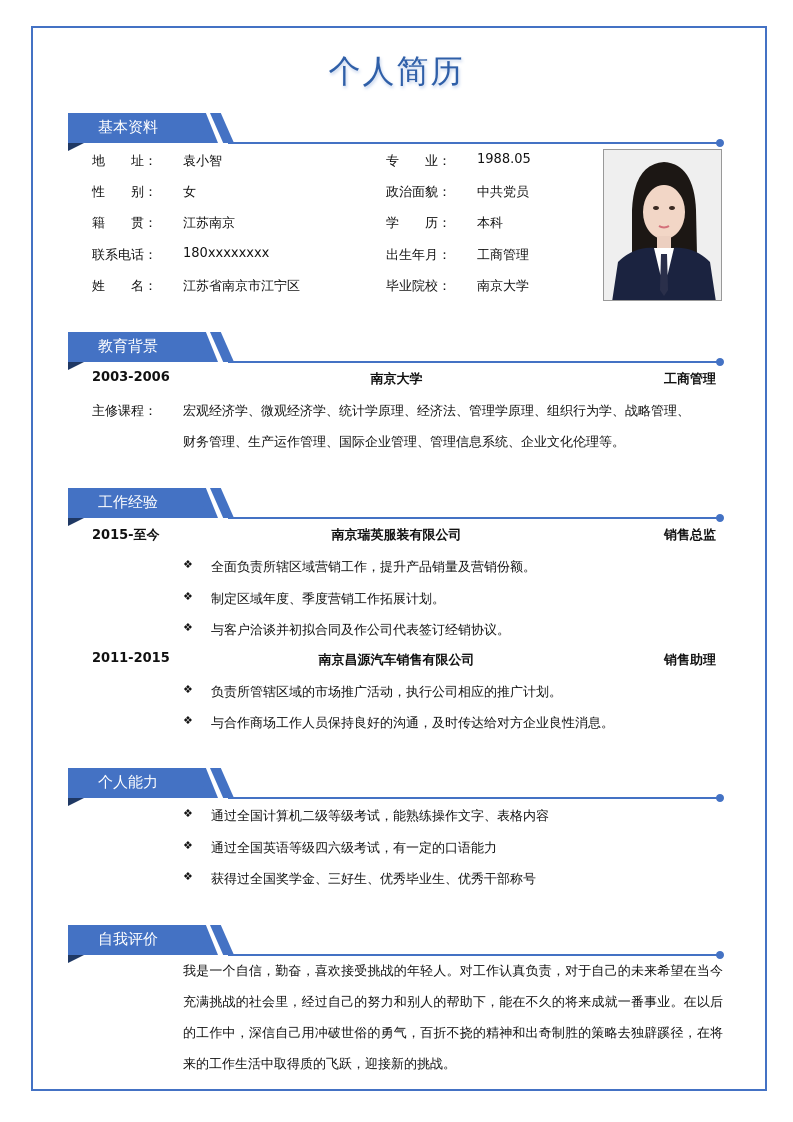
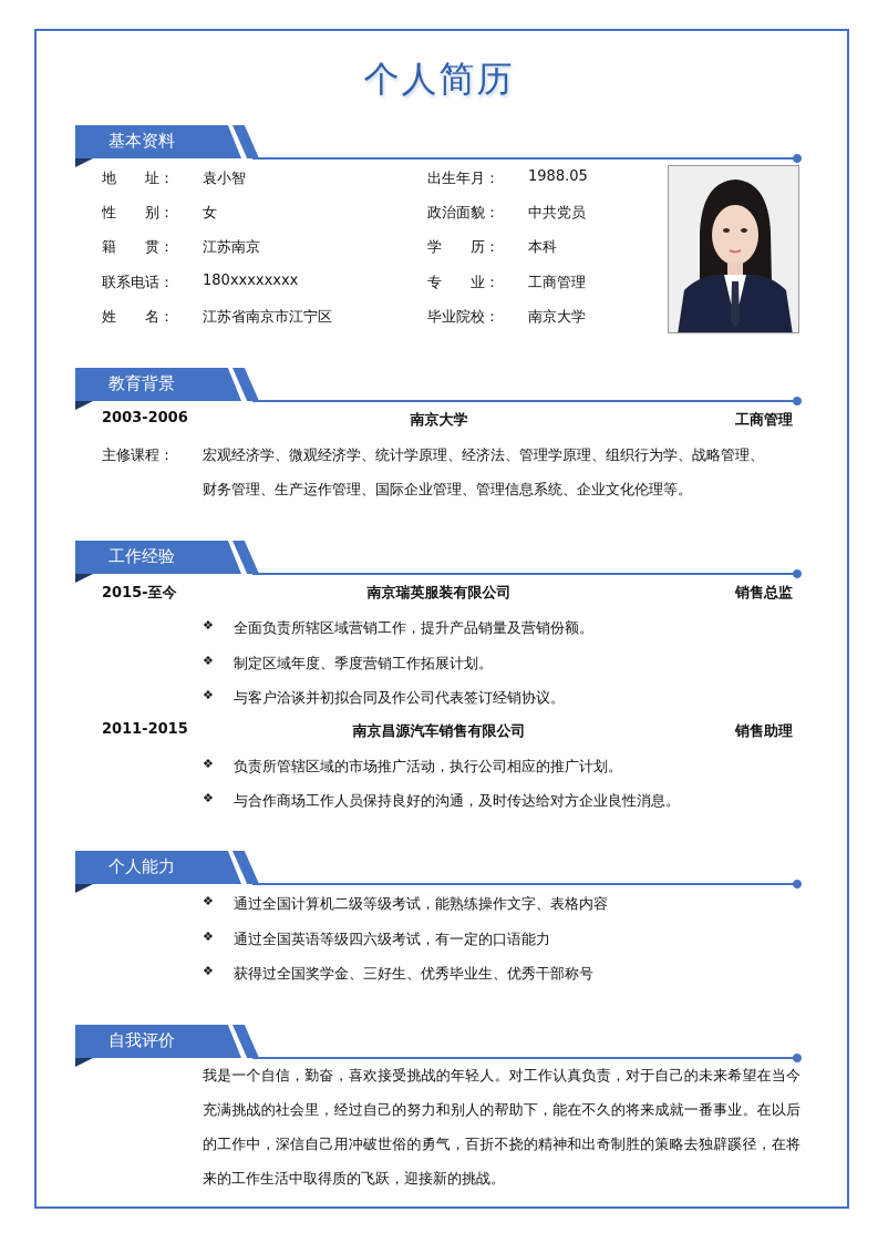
  个人简历
  基本资料
  地 址：
  袁小智
  性 别：
  女
  籍 贯：
  江苏南京
  联系电话：
  180xxxxxxxx
  姓 名：
  江苏省南京市江宁区
- 专 业：
+ 出生年月：
  1988.05
  政治面貌：
  中共党员
  学 历：
  本科
- 出生年月：
+ 专 业：
  工商管理
  毕业院校：
  南京大学
  教育背景
  2003-2006
  南京大学
  工商管理
  主修课程：
  宏观经济学、微观经济学、统计学原理、经济法、管理学原理、组织行为学、战略管理、
  财务管理、生产运作管理、国际企业管理、管理信息系统、企业文化伦理等。
  工作经验
  2015-至今
  南京瑞英服装有限公司
  销售总监
  ❖
  全面负责所辖区域营销工作，提升产品销量及营销份额。
  ❖
  制定区域年度、季度营销工作拓展计划。
  ❖
  与客户洽谈并初拟合同及作公司代表签订经销协议。
  2011-2015
  南京昌源汽车销售有限公司
  销售助理
  ❖
  负责所管辖区域的市场推广活动，执行公司相应的推广计划。
  ❖
  与合作商场工作人员保持良好的沟通，及时传达给对方企业良性消息。
  个人能力
  ❖
  通过全国计算机二级等级考试，能熟练操作文字、表格内容
  ❖
  通过全国英语等级四六级考试，有一定的口语能力
  ❖
  获得过全国奖学金、三好生、优秀毕业生、优秀干部称号
  自我评价
  我是一个自信，勤奋，喜欢接受挑战的年轻人。对工作认真负责，对于自己的未来希望在当今充满挑战的社会里，经过自己的努力和别人的帮助下，能在不久的将来成就一番事业。在以后的工作中，深信自己用冲破世俗的勇气，百折不挠的精神和出奇制胜的策略去独辟蹊径，在将来的工作生活中取得质的飞跃，迎接新的挑战。
